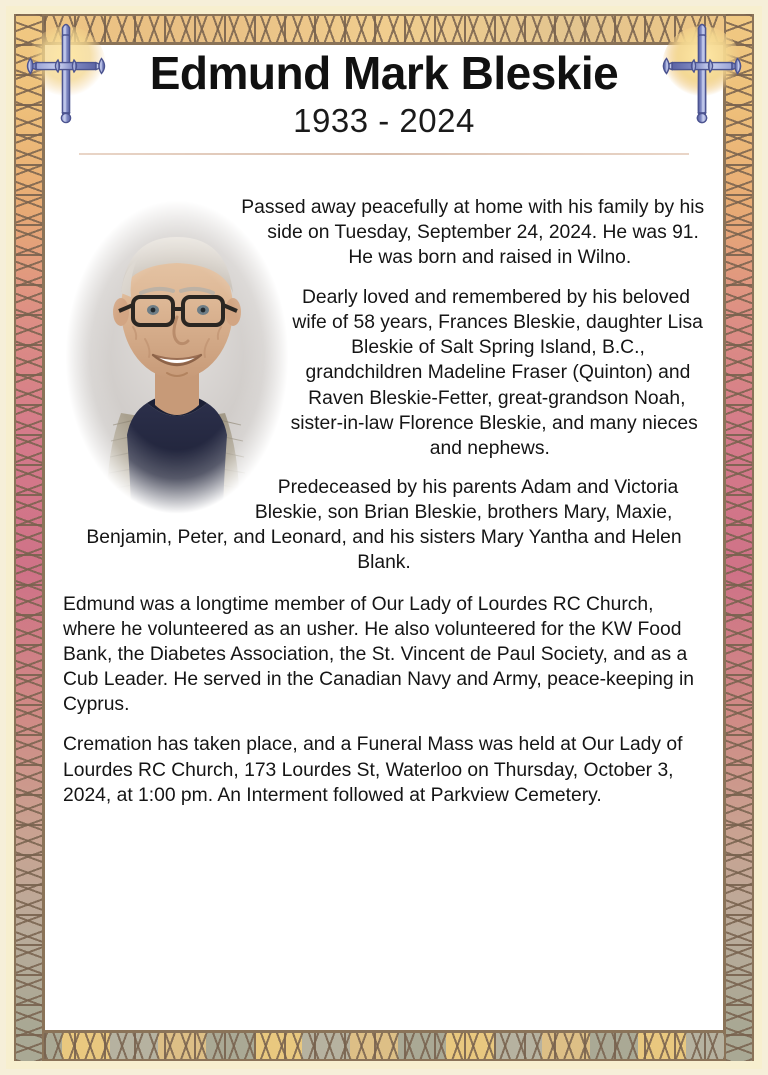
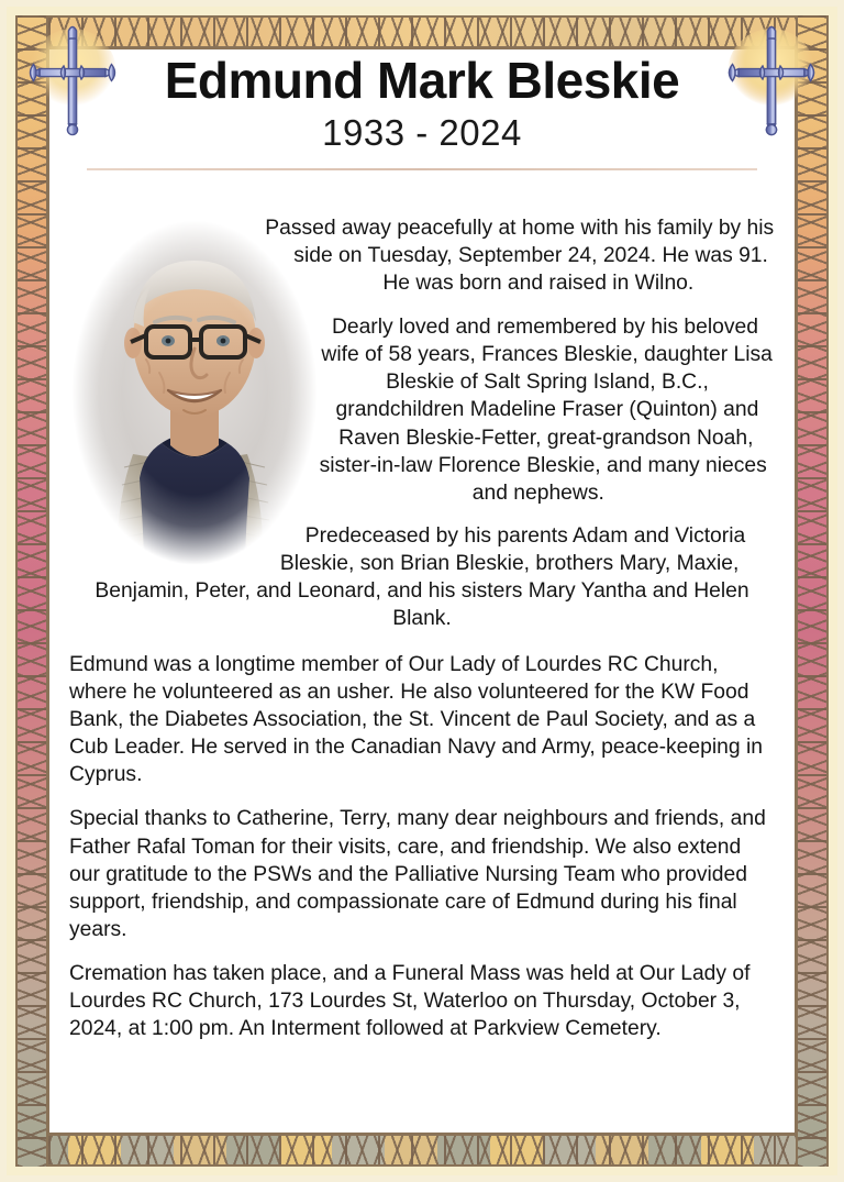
  Edmund Mark Bleskie
  1933 - 2024
  Passed away peacefully at home with his family by his side on Tuesday, September 24, 2024. He was 91. He was born and raised in Wilno.
  Dearly loved and remembered by his beloved wife of 58 years, Frances Bleskie, daughter Lisa Bleskie of Salt Spring Island, B.C., grandchildren Madeline Fraser (Quinton) and Raven Bleskie-Fetter, great-grandson Noah, sister-in-law Florence Bleskie, and many nieces and nephews.
  Predeceased by his parents Adam and Victoria Bleskie, son Brian Bleskie, brothers Mary, Maxie, Benjamin, Peter, and Leonard, and his sisters Mary Yantha and Helen Blank.
  Edmund was a longtime member of Our Lady of Lourdes RC Church, where he volunteered as an usher. He also volunteered for the KW Food Bank, the Diabetes Association, the St. Vincent de Paul Society, and as a Cub Leader. He served in the Canadian Navy and Army, peace-keeping in Cyprus.
+ Special thanks to Catherine, Terry, many dear neighbours and friends, and Father Rafal Toman for their visits, care, and friendship. We also extend our gratitude to the PSWs and the Palliative Nursing Team who provided support, friendship, and compassionate care of Edmund during his final years.
  Cremation has taken place, and a Funeral Mass was held at Our Lady of Lourdes RC Church, 173 Lourdes St, Waterloo on Thursday, October 3, 2024, at 1:00 pm. An Interment followed at Parkview Cemetery.
